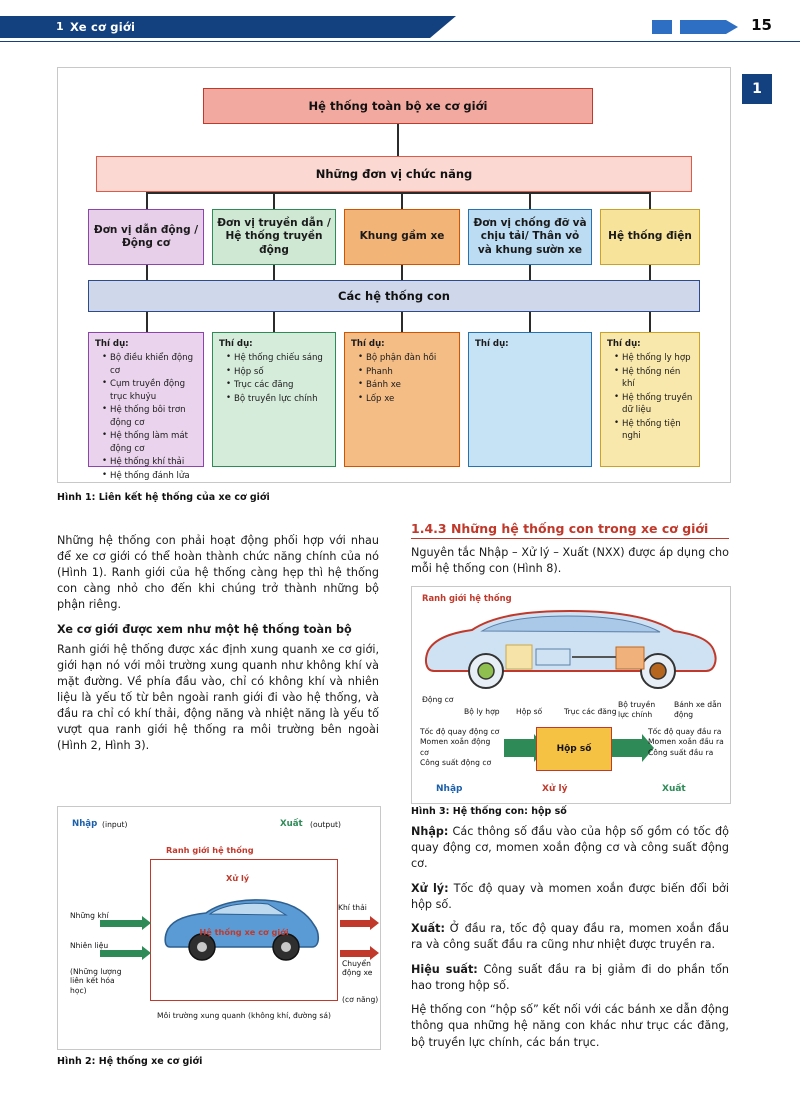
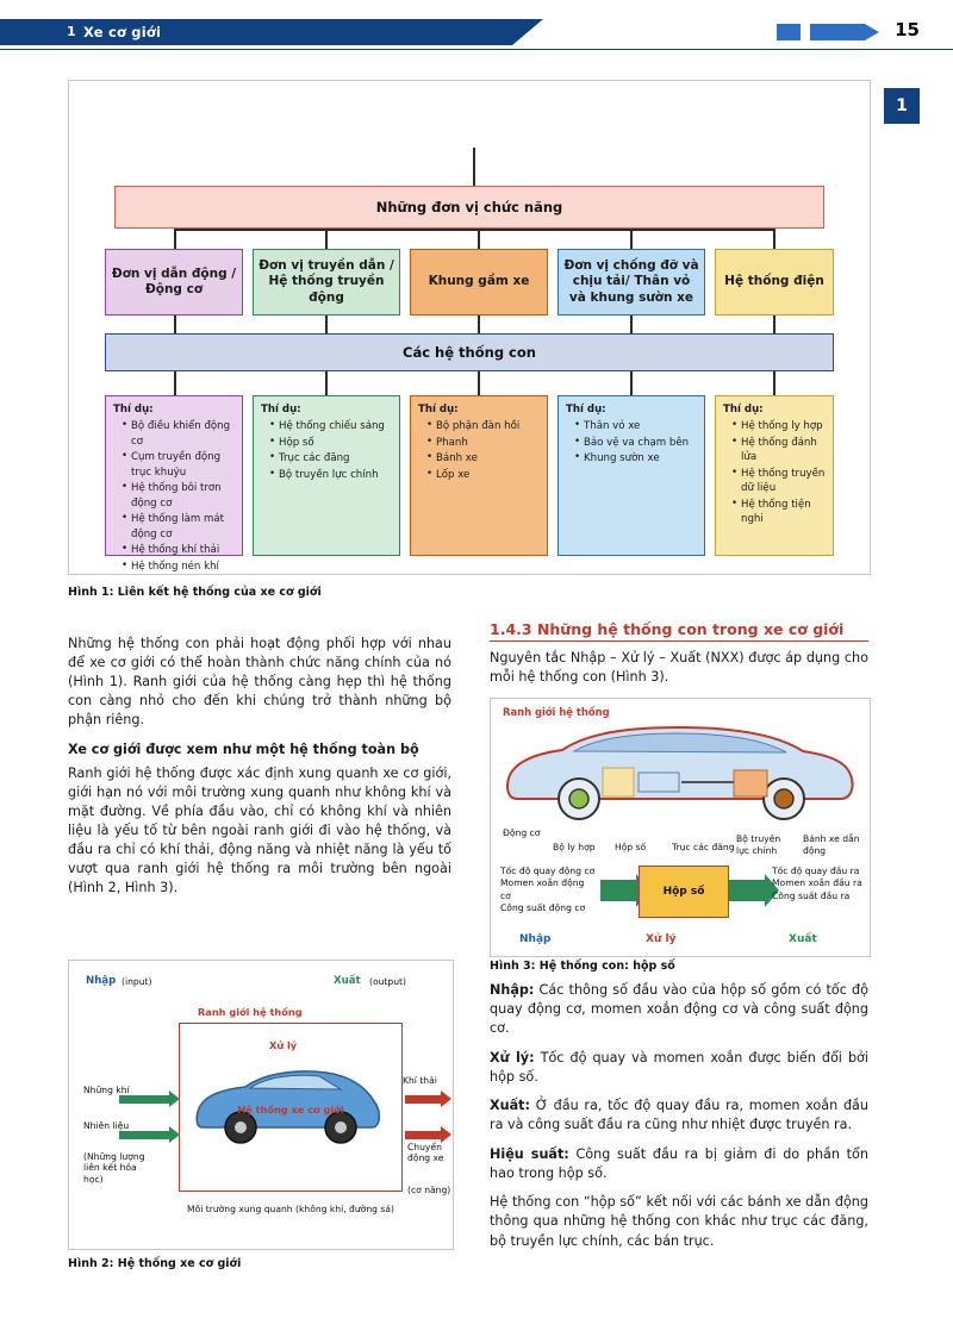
  1
  Xe cơ giới
  15
  1
- Hệ thống toàn bộ xe cơ giới
  Những đơn vị chức năng
  Đơn vị dẫn động / Động cơ
  Đơn vị truyền dẫn / Hệ thống truyền động
  Khung gầm xe
  Đơn vị chống đỡ và chịu tải/ Thân vỏ và khung sườn xe
  Hệ thống điện
  Các hệ thống con
  Thí dụ:
  Bộ điều khiển động cơ
  Cụm truyền động trục khuỷu
  Hệ thống bôi trơn động cơ
  Hệ thống làm mát động cơ
  Hệ thống khí thải
- Hệ thống đánh lửa
+ Hệ thống nén khí
  Thí dụ:
  Hệ thống chiếu sáng
  Hộp số
  Trục các đăng
  Bộ truyền lực chính
  Thí dụ:
  Bộ phận đàn hồi
  Phanh
  Bánh xe
  Lốp xe
  Thí dụ:
+ Thân vỏ xe
+ Bảo vệ va chạm bên
+ Khung sườn xe
  Thí dụ:
  Hệ thống ly hợp
- Hệ thống nén khí
+ Hệ thống đánh lửa
  Hệ thống truyền dữ liệu
  Hệ thống tiện nghi
  Hình 1: Liên kết hệ thống của xe cơ giới
  Những hệ thống con phải hoạt động phối hợp với nhau để xe cơ giới có thể hoàn thành chức năng chính của nó (Hình 1). Ranh giới của hệ thống càng hẹp thì hệ thống con càng nhỏ cho đến khi chúng trở thành những bộ phận riêng.
  Xe cơ giới được xem như một hệ thống toàn bộ
  Ranh giới hệ thống được xác định xung quanh xe cơ giới, giới hạn nó với môi trường xung quanh như không khí và mặt đường. Về phía đầu vào, chỉ có không khí và nhiên liệu là yếu tố từ bên ngoài ranh giới đi vào hệ thống, và đầu ra chỉ có khí thải, động năng và nhiệt năng là yếu tố vượt qua ranh giới hệ thống ra môi trường bên ngoài (Hình 2, Hình 3).
  1.4.3 Những hệ thống con trong xe cơ giới
- Nguyên tắc Nhập – Xử lý – Xuất (NXX) được áp dụng cho mỗi hệ thống con (Hình 8).
+ Nguyên tắc Nhập – Xử lý – Xuất (NXX) được áp dụng cho mỗi hệ thống con (Hình 3).
  Ranh giới hệ thống
  Động cơ
  Bộ ly hợp
  Hộp số
  Trục các đăng
  Bộ truyền lực chính
  Bánh xe dẫn động
  Hộp số
  Tốc độ quay động cơ
  Momen xoắn động cơ
  Công suất động cơ
  Tốc độ quay đầu ra
  Momen xoắn đầu ra
  Công suất đầu ra
  Nhập
  Xử lý
  Xuất
  Hình 3: Hệ thống con: hộp số
  Nhập: Các thông số đầu vào của hộp số gồm có tốc độ quay động cơ, momen xoắn động cơ và công suất động cơ.
  Xử lý: Tốc độ quay và momen xoắn được biến đổi bởi hộp số.
  Xuất: Ở đầu ra, tốc độ quay đầu ra, momen xoắn đầu ra và công suất đầu ra cũng như nhiệt được truyền ra.
  Hiệu suất: Công suất đầu ra bị giảm đi do phần tổn hao trong hộp số.
- Hệ thống con “hộp số” kết nối với các bánh xe dẫn động thông qua những hệ năng con khác như trục các đăng, bộ truyền lực chính, các bán trục.
+ Hệ thống con “hộp số” kết nối với các bánh xe dẫn động thông qua những hệ thống con khác như trục các đăng, bộ truyền lực chính, các bán trục.
  Nhập
  (input)
  Xuất
  (output)
  Ranh giới hệ thống
  Xử lý
  Hệ thống xe cơ giới
  Những khí
  Nhiên liệu
  (Những lượng liên kết hóa học)
  Khí thải
  Chuyển động xe
  (cơ năng)
  Môi trường xung quanh (không khí, đường sá)
  Hình 2: Hệ thống xe cơ giới
